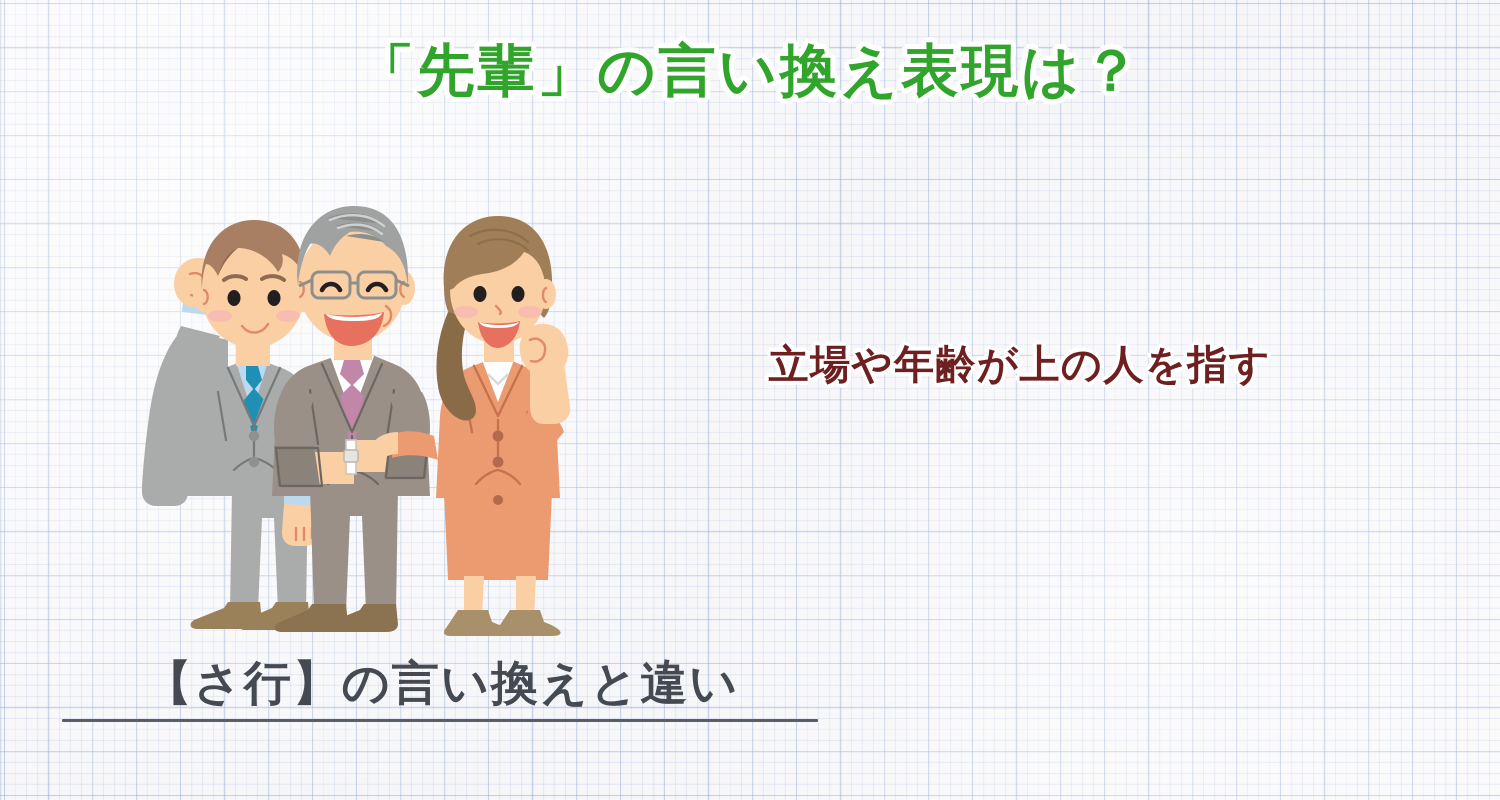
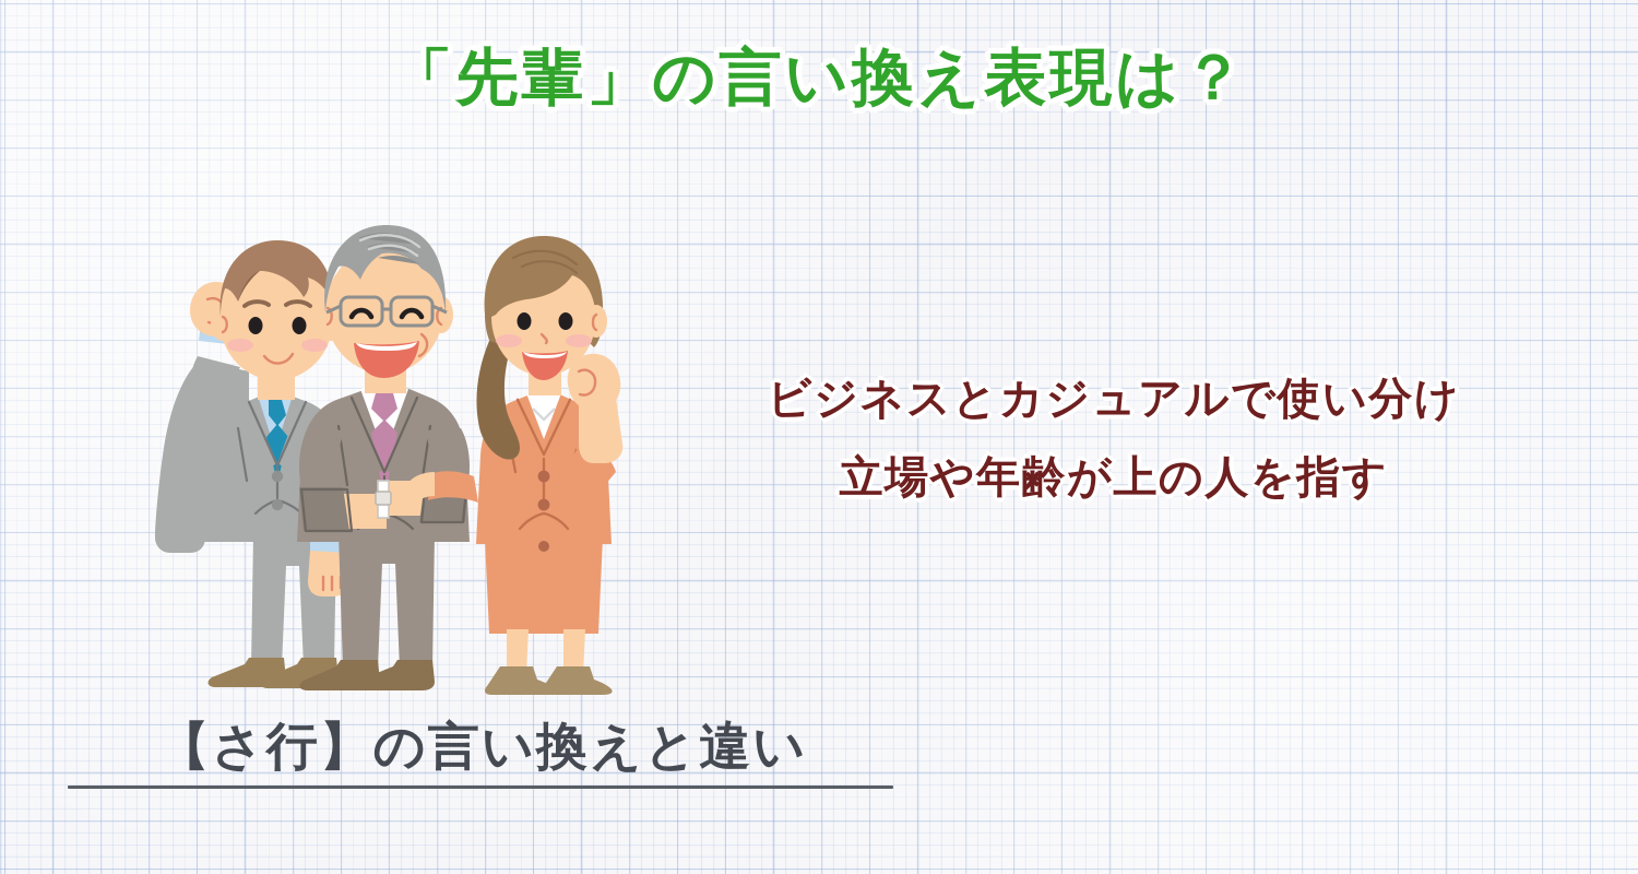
  「先輩」の言い換え表現は？
+ ビジネスとカジュアルで使い分け
  立場や年齢が上の人を指す
  【さ行】の言い換えと違い
